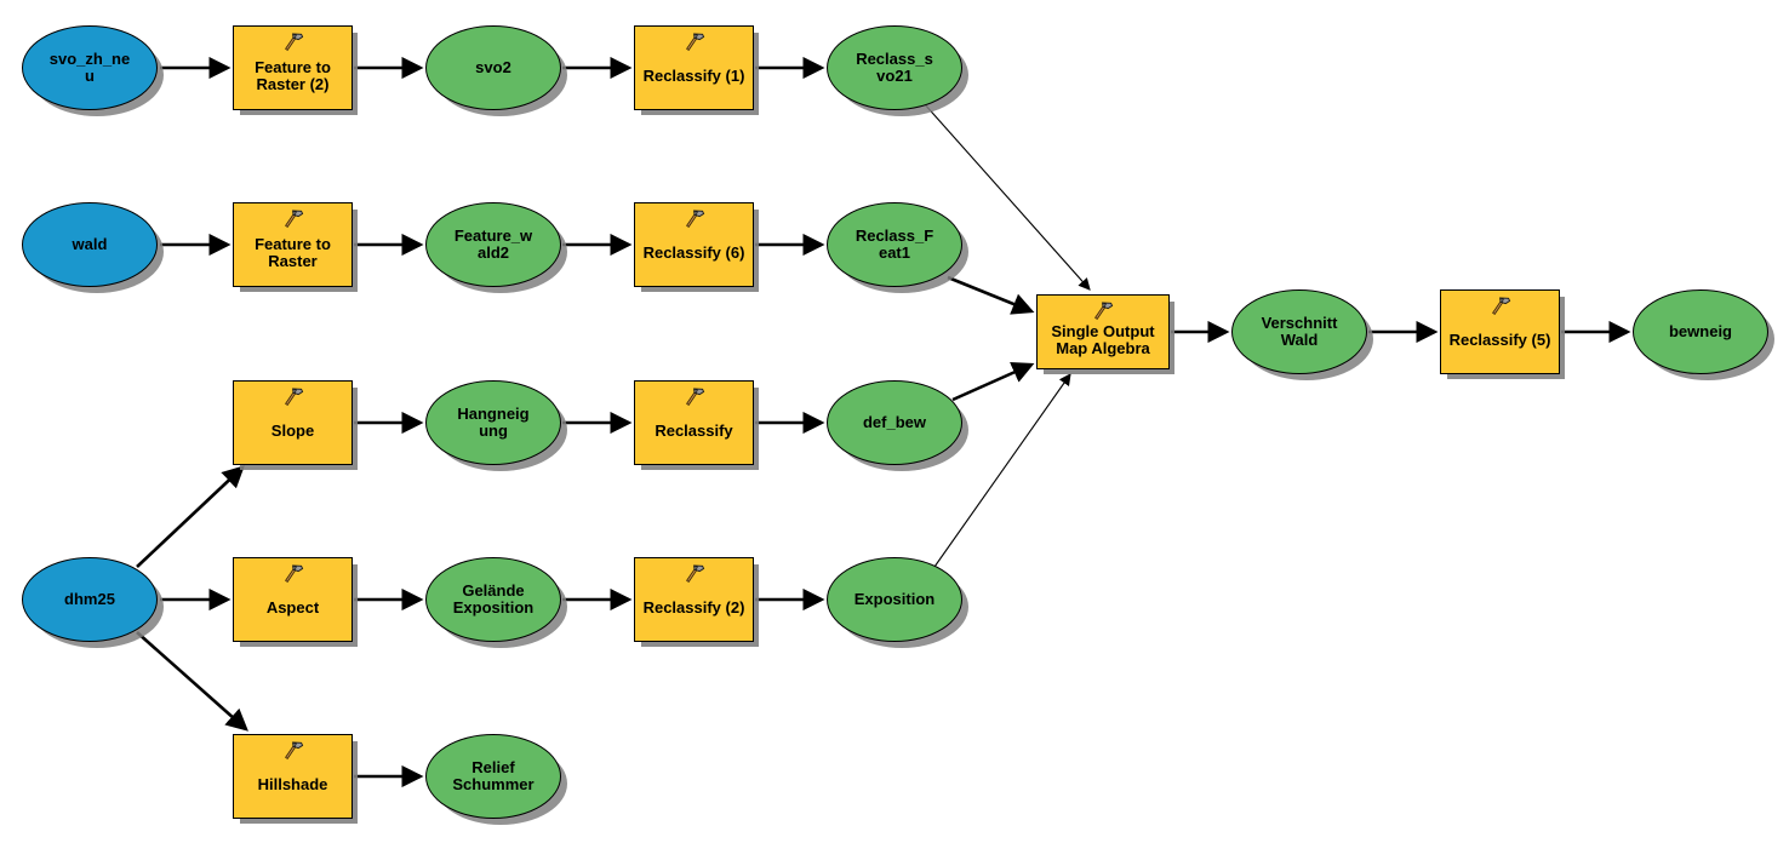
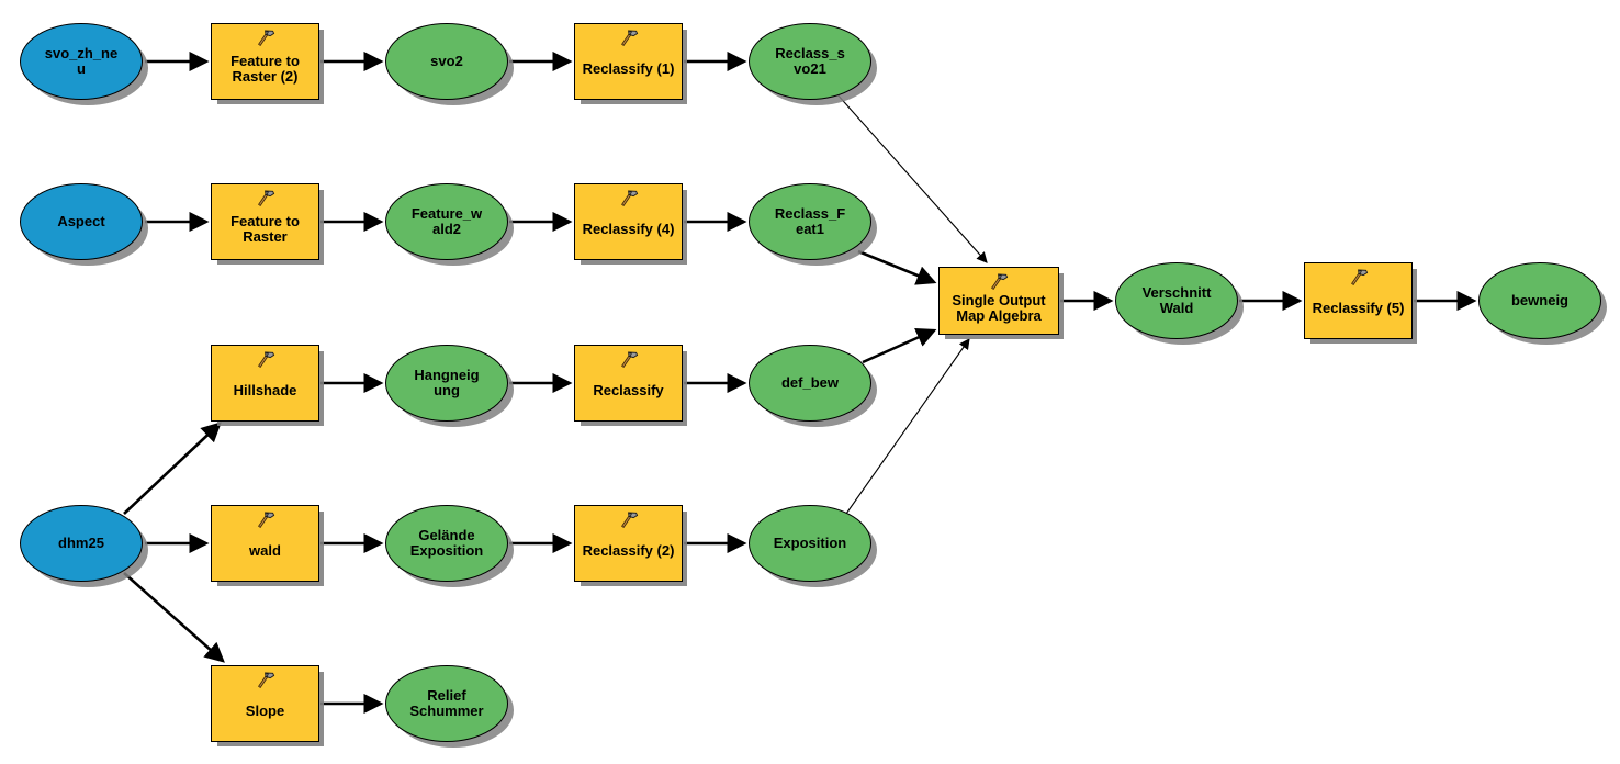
  svo_zh_ne
  u
  Feature to
  Raster (2)
  svo2
  Reclassify (1)
  Reclass_s
  vo21
- wald
+ Aspect
  Feature to
  Raster
  Feature_w
  ald2
- Reclassify (6)
+ Reclassify (4)
  Reclass_F
  eat1
  Single Output
  Map Algebra
  Verschnitt
  Wald
  Reclassify (5)
  bewneig
- Slope
+ Hillshade
  Hangneig
  ung
  Reclassify
  def_bew
  dhm25
- Aspect
+ wald
  Gelände
  Exposition
  Reclassify (2)
  Exposition
- Hillshade
+ Slope
  Relief
  Schummer
